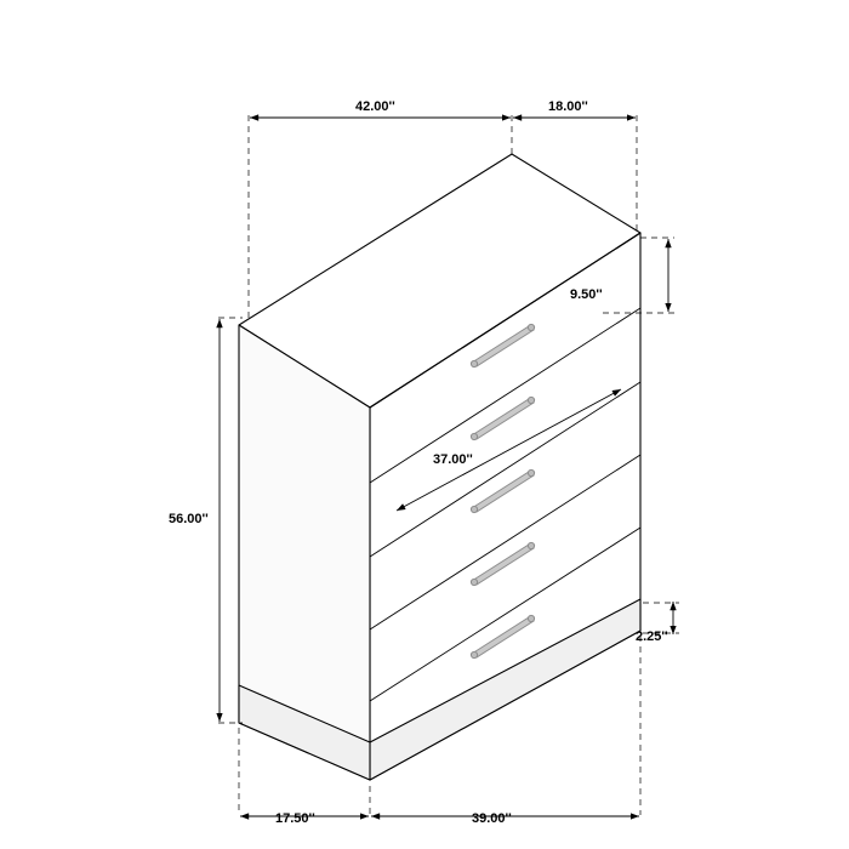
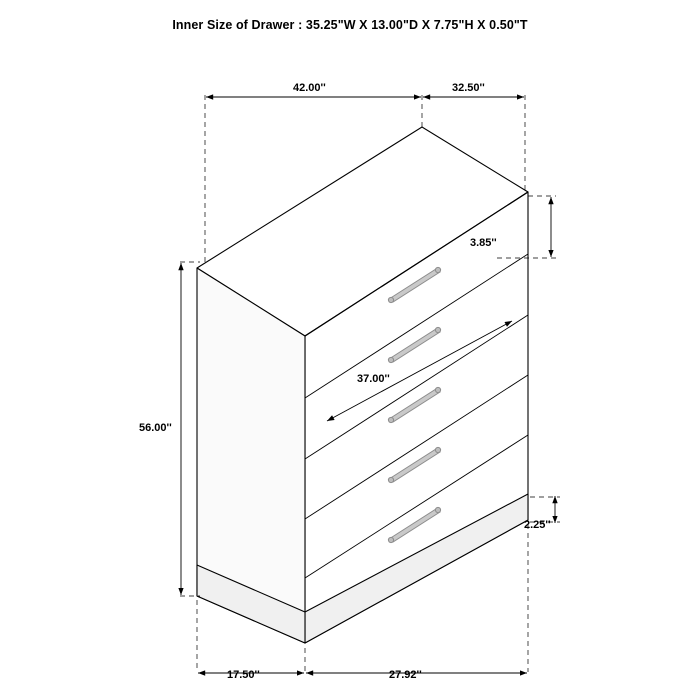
+ Inner Size of Drawer : 35.25"W X 13.00"D X 7.75"H X 0.50"T
  42.00''
- 18.00''
+ 32.50''
- 9.50''
+ 3.85''
  56.00''
  37.00''
  2.25''
  17.50''
- 39.00''
+ 27.92''
